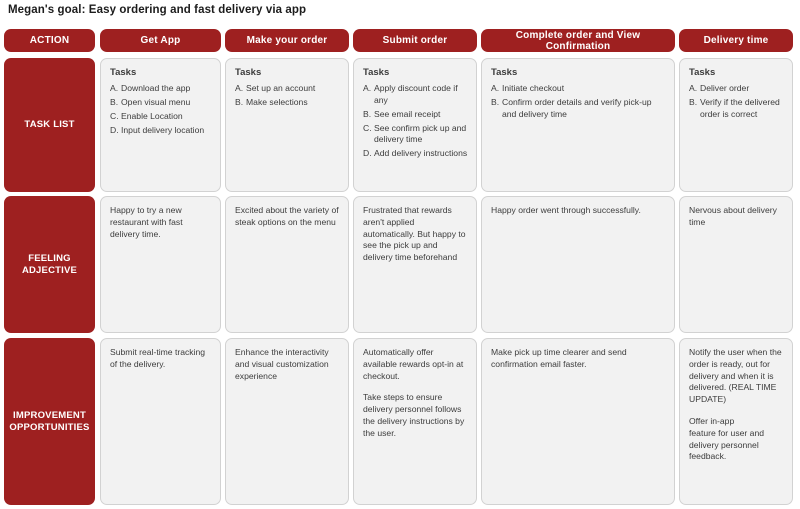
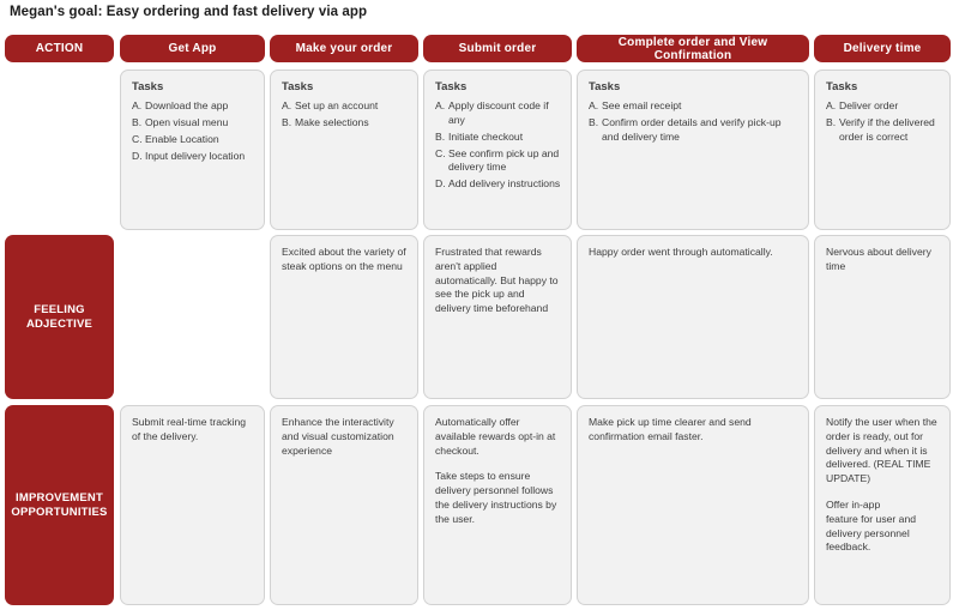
  Megan's goal: Easy ordering and fast delivery via app
  ACTION
  Get App
  Make your order
  Submit order
  Complete order and View Confirmation
  Delivery time
- TASK LIST
  Tasks
  A.
  Download the app
  B.
  Open visual menu
  C.
  Enable Location
  D.
  Input delivery location
  Tasks
  A.
  Set up an account
  B.
  Make selections
  Tasks
  A.
  Apply discount code if any
  B.
- See email receipt
+ Initiate checkout
  C.
  See confirm pick up and delivery time
  D.
  Add delivery instructions
  Tasks
  A.
- Initiate checkout
+ See email receipt
  B.
  Confirm order details and verify pick-up and delivery time
  Tasks
  A.
  Deliver order
  B.
  Verify if the delivered order is correct
  FEELING ADJECTIVE
- Happy to try a new restaurant with fast delivery time.
  Excited about the variety of steak options on the menu
  Frustrated that rewards aren't applied automatically. But happy to see the pick up and delivery time beforehand
- Happy order went through successfully.
+ Happy order went through automatically.
  Nervous about delivery time
  IMPROVEMENT OPPORTUNITIES
  Submit real-time tracking of the delivery.
  Enhance the interactivity and visual customization experience
  Automatically offer available rewards opt-in at checkout.
  Take steps to ensure delivery personnel follows the delivery instructions by the user.
  Make pick up time clearer and send confirmation email faster.
  Notify the user when the order is ready, out for delivery and when it is delivered. (REAL TIME UPDATE)
  Offer in-app
  feature for user and delivery personnel feedback.
